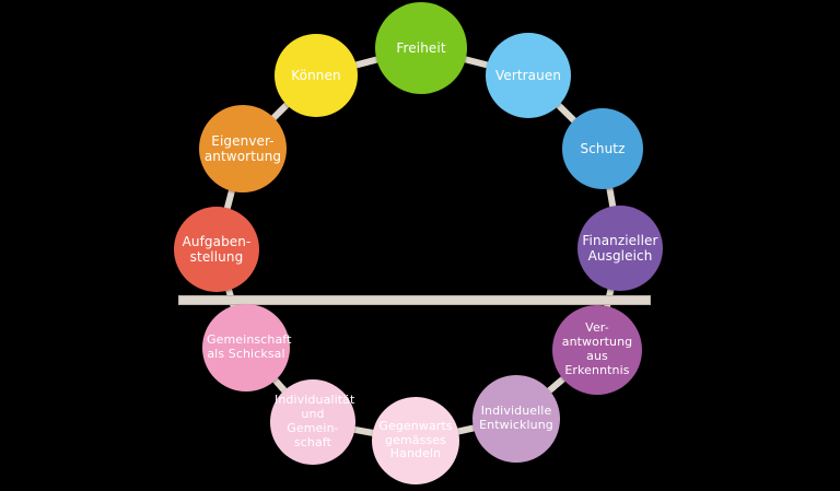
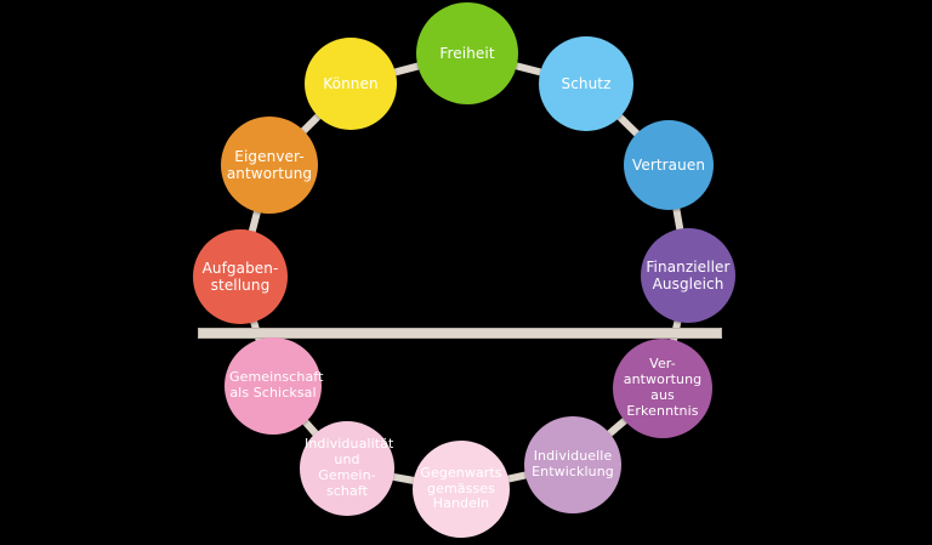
  Freiheit
  Können
- Vertrauen
+ Schutz
  Eigenver-
  antwortung
- Schutz
+ Vertrauen
  Aufgaben-
  stellung
  Finanzieller
  Ausgleich
  Gemeinschaft
  als Schicksal
  Ver-
  antwortung
  aus Erkenntnis
  Individualität
  und Gemein-
  schaft
  Individuelle
  Entwicklung
  Gegenwarts
  gemässes
  Handeln
